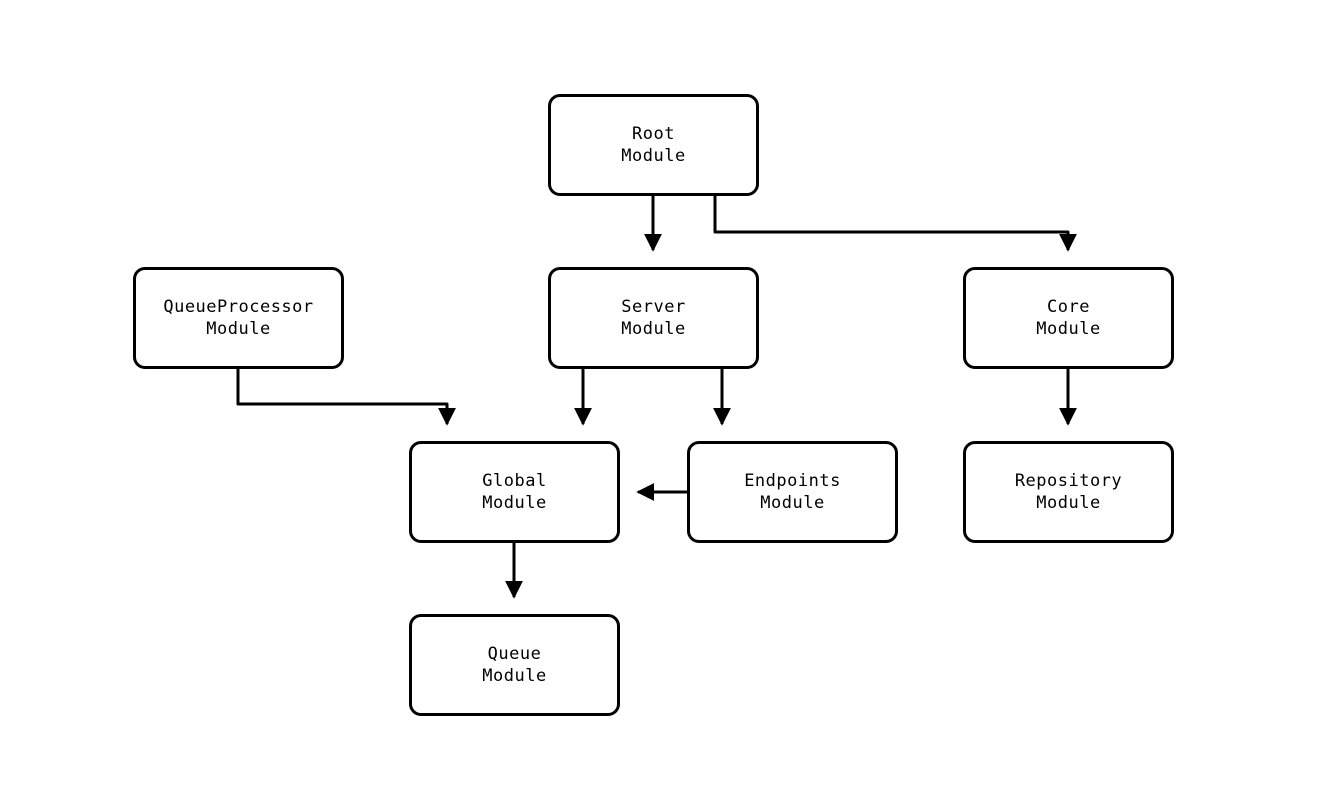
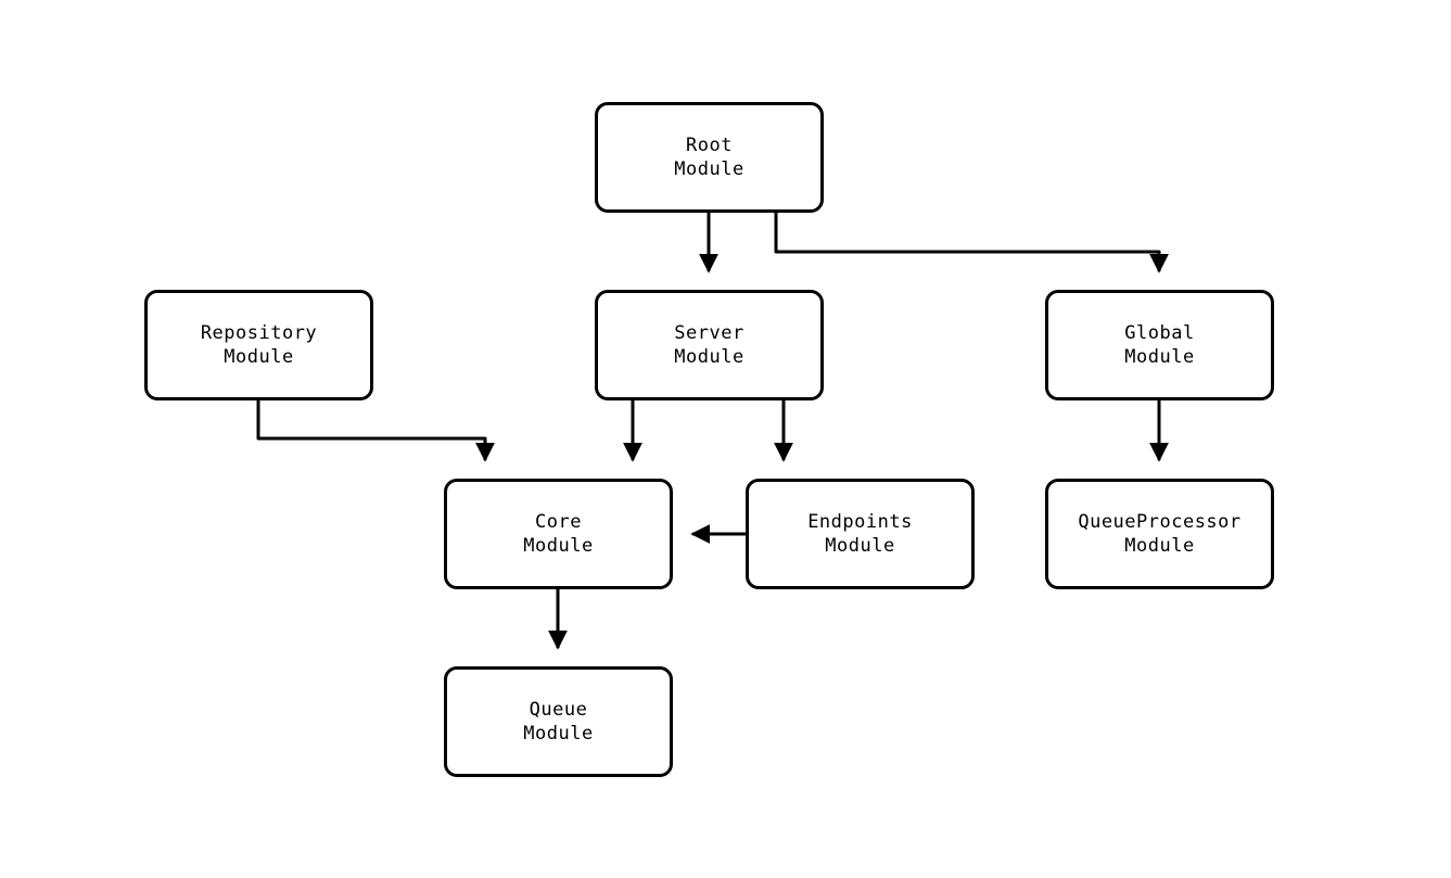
  Root
  Module
- QueueProcessor
+ Repository
  Module
  Server
  Module
- Core
+ Global
  Module
- Global
+ Core
  Module
  Endpoints
  Module
- Repository
+ QueueProcessor
  Module
  Queue
  Module
